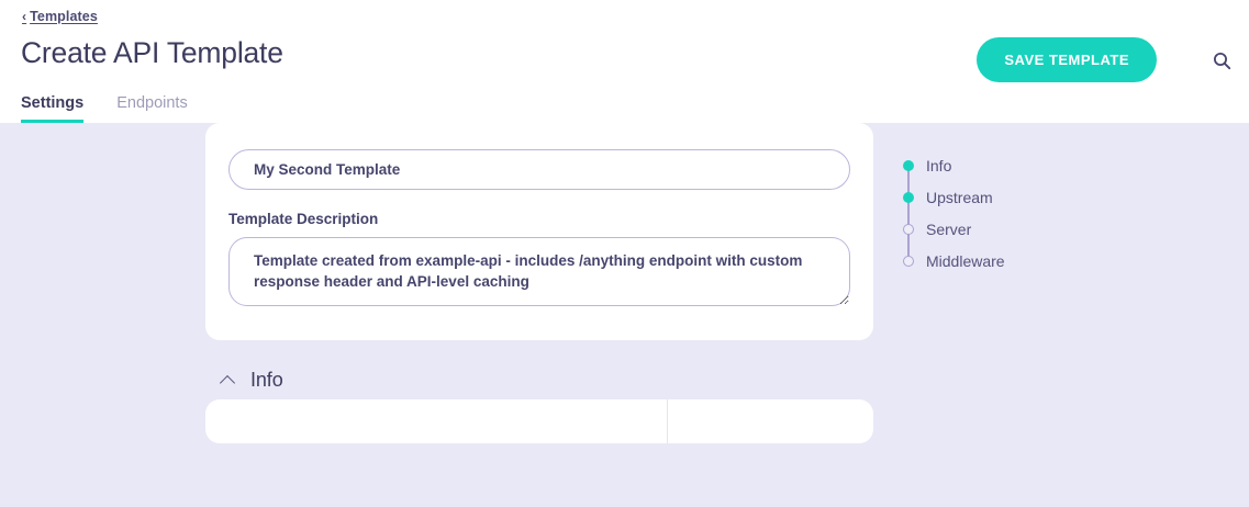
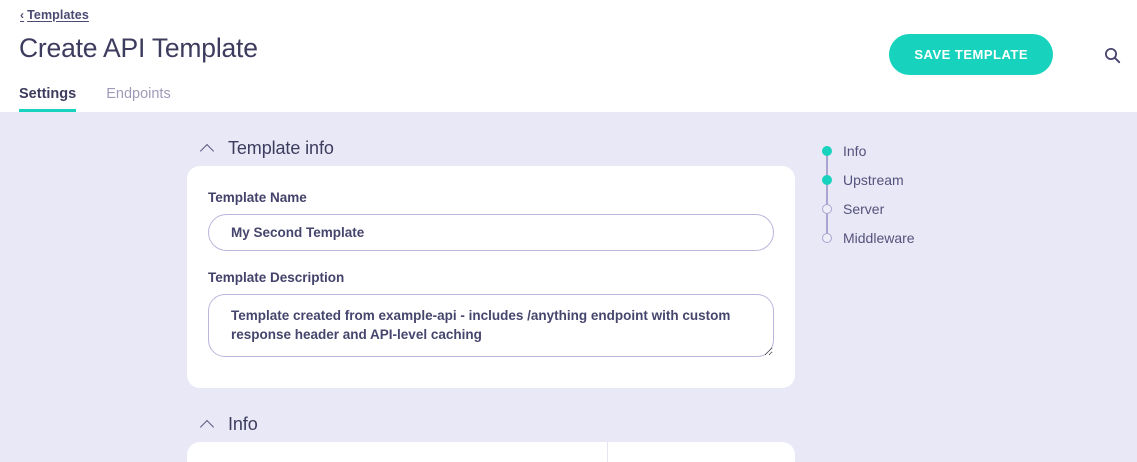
  ‹
  Templates
  Create API Template
  Settings
  Endpoints
  SAVE TEMPLATE
+ Template info
+ Template Name
  My Second Template
  Template Description
  Info
  Info
  Upstream
  Server
  Middleware
